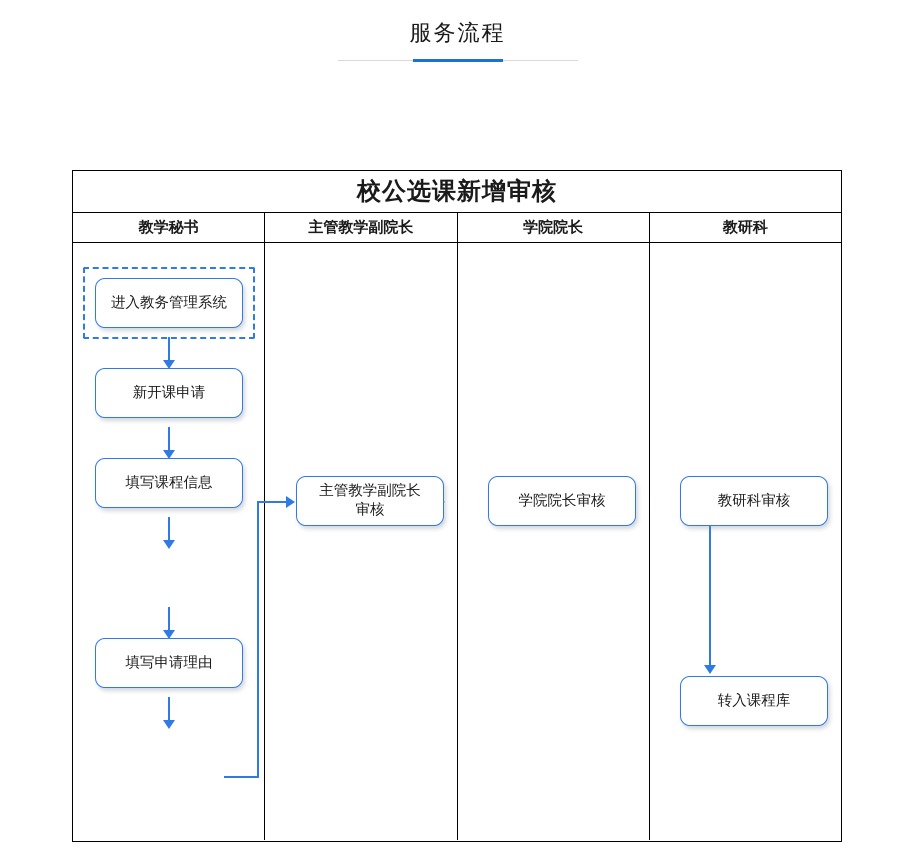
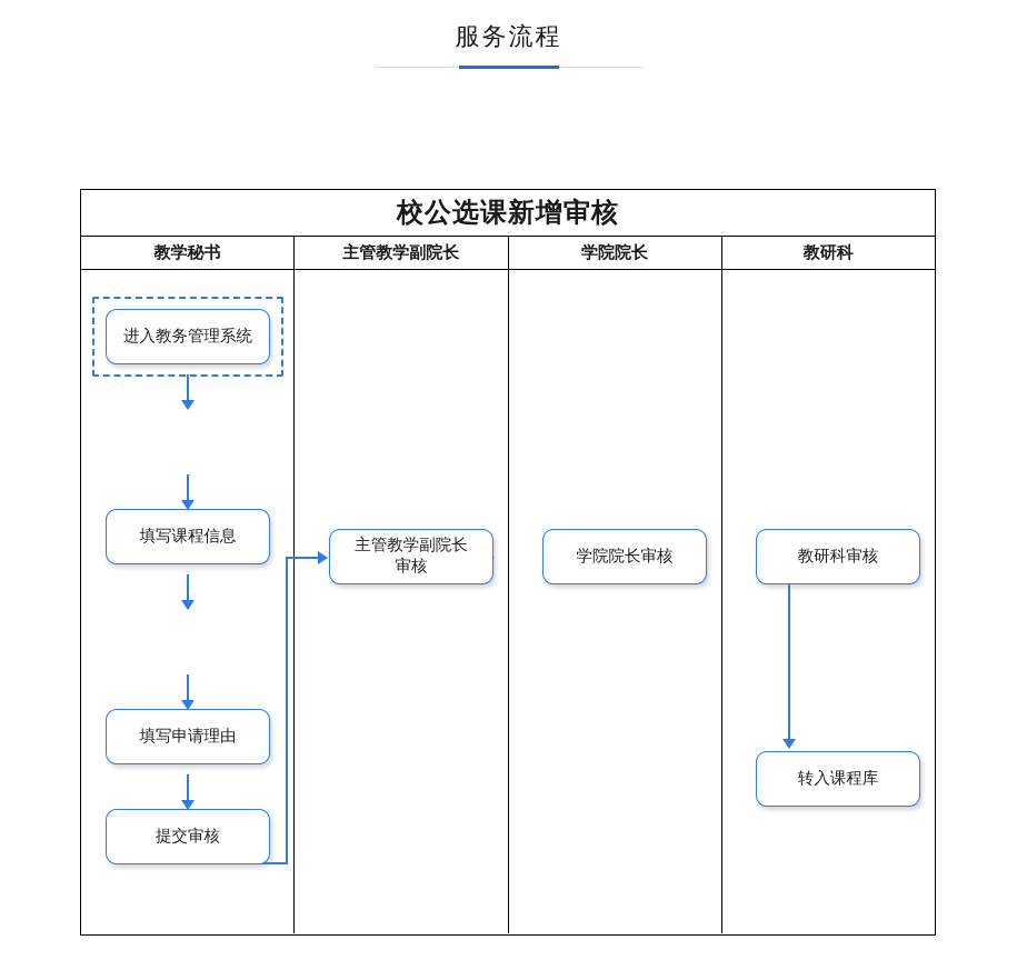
  服务流程
  校公选课新增审核
  教学秘书
  主管教学副院长
  学院院长
  教研科
  进入教务管理系统
- 新开课申请
  填写课程信息
  填写申请理由
+ 提交审核
  主管教学副院长
  审核
  学院院长审核
  教研科审核
  转入课程库
